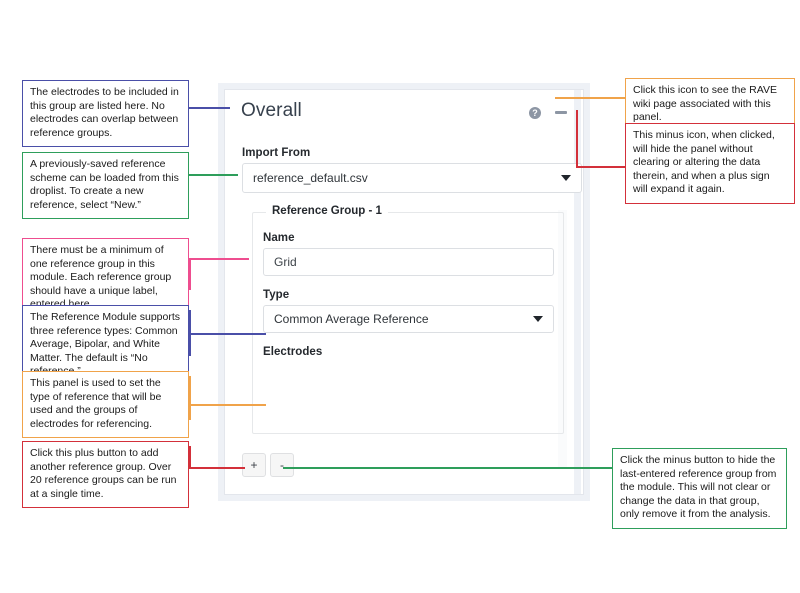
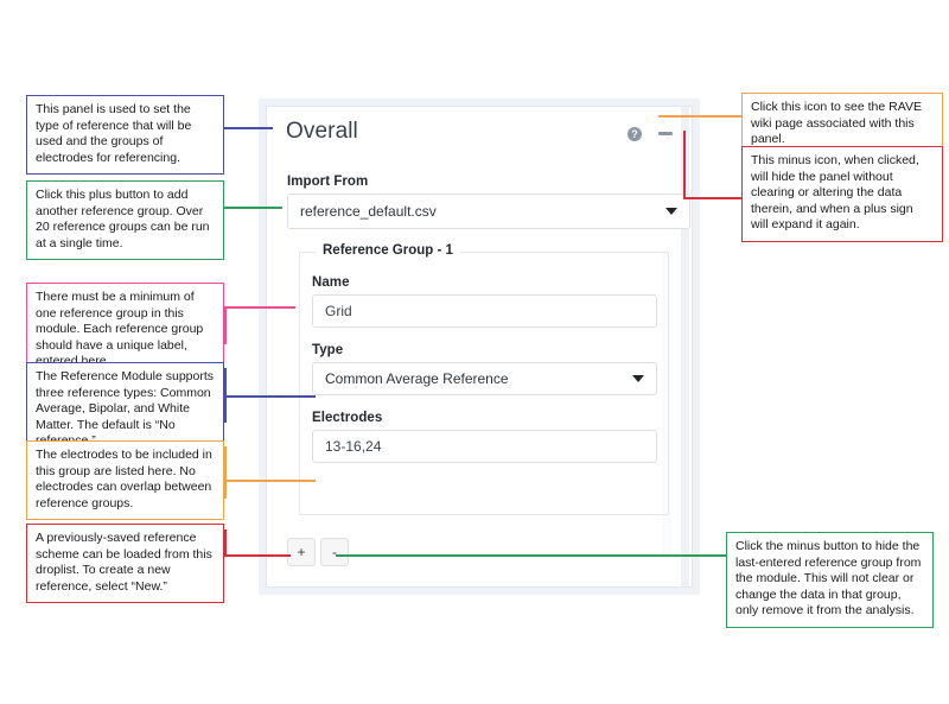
  Overall
  ?
  Import From
  reference_default.csv
  Reference Group - 1
  Name
  Grid
  Type
  Common Average Reference
  Electrodes
+ 13-16,24
  +
  -
- The electrodes to be included in this group are listed here. No electrodes can overlap between reference groups.
+ This panel is used to set the type of reference that will be used and the groups of electrodes for referencing.
- A previously-saved reference scheme can be loaded from this droplist. To create a new reference, select “New.”
+ Click this plus button to add another reference group. Over 20 reference groups can be run at a single time.
  There must be a minimum of one reference group in this module. Each reference group should have a unique label,
  The Reference Module supports three reference types: Common Average, Bipolar, and White Matter. The default is “No
- This panel is used to set the type of reference that will be used and the groups of electrodes for referencing.
+ The electrodes to be included in this group are listed here. No electrodes can overlap between reference groups.
- Click this plus button to add another reference group. Over 20 reference groups can be run at a single time.
+ A previously-saved reference scheme can be loaded from this droplist. To create a new reference, select “New.”
  Click this icon to see the RAVE wiki page associated with this panel.
  This minus icon, when clicked, will hide the panel without clearing or altering the data therein, and when a plus sign will expand it again.
  Click the minus button to hide the last-entered reference group from the module. This will not clear or change the data in that group, only remove it from the analysis.
